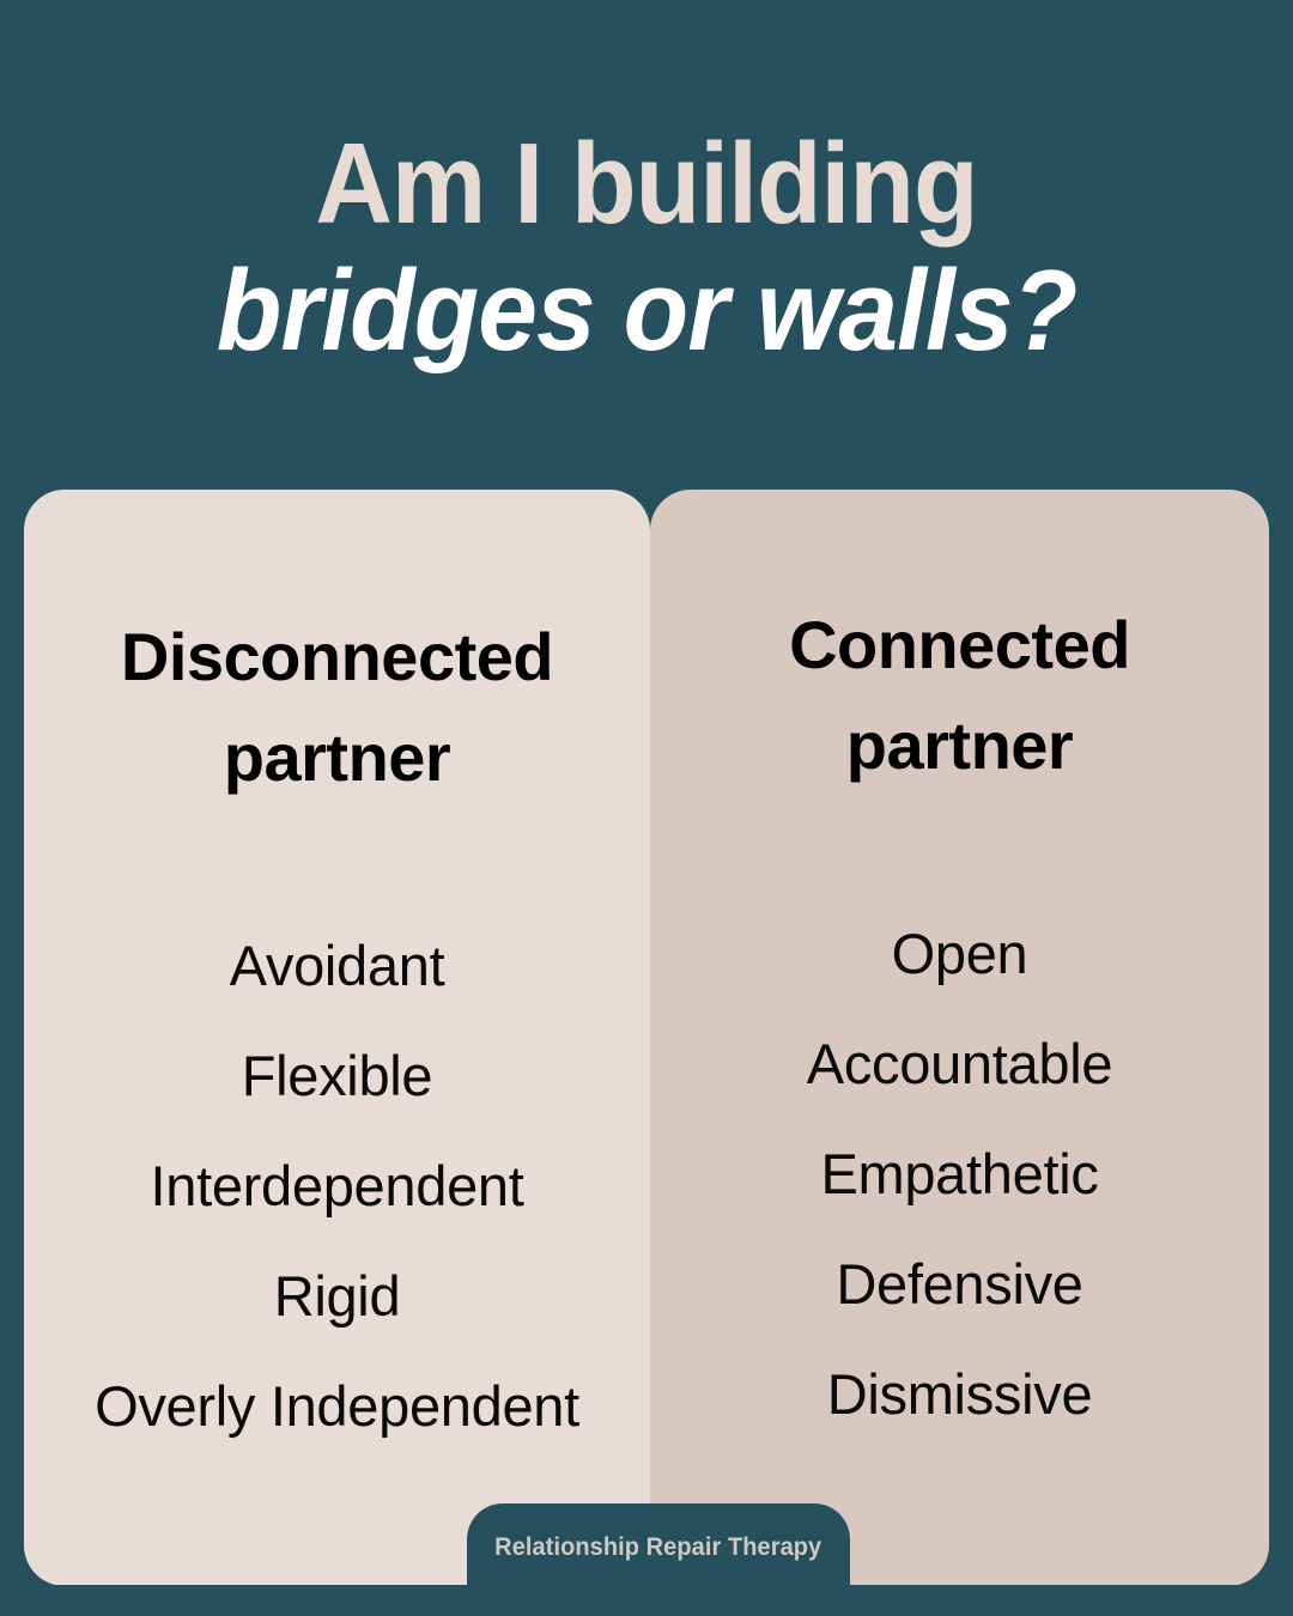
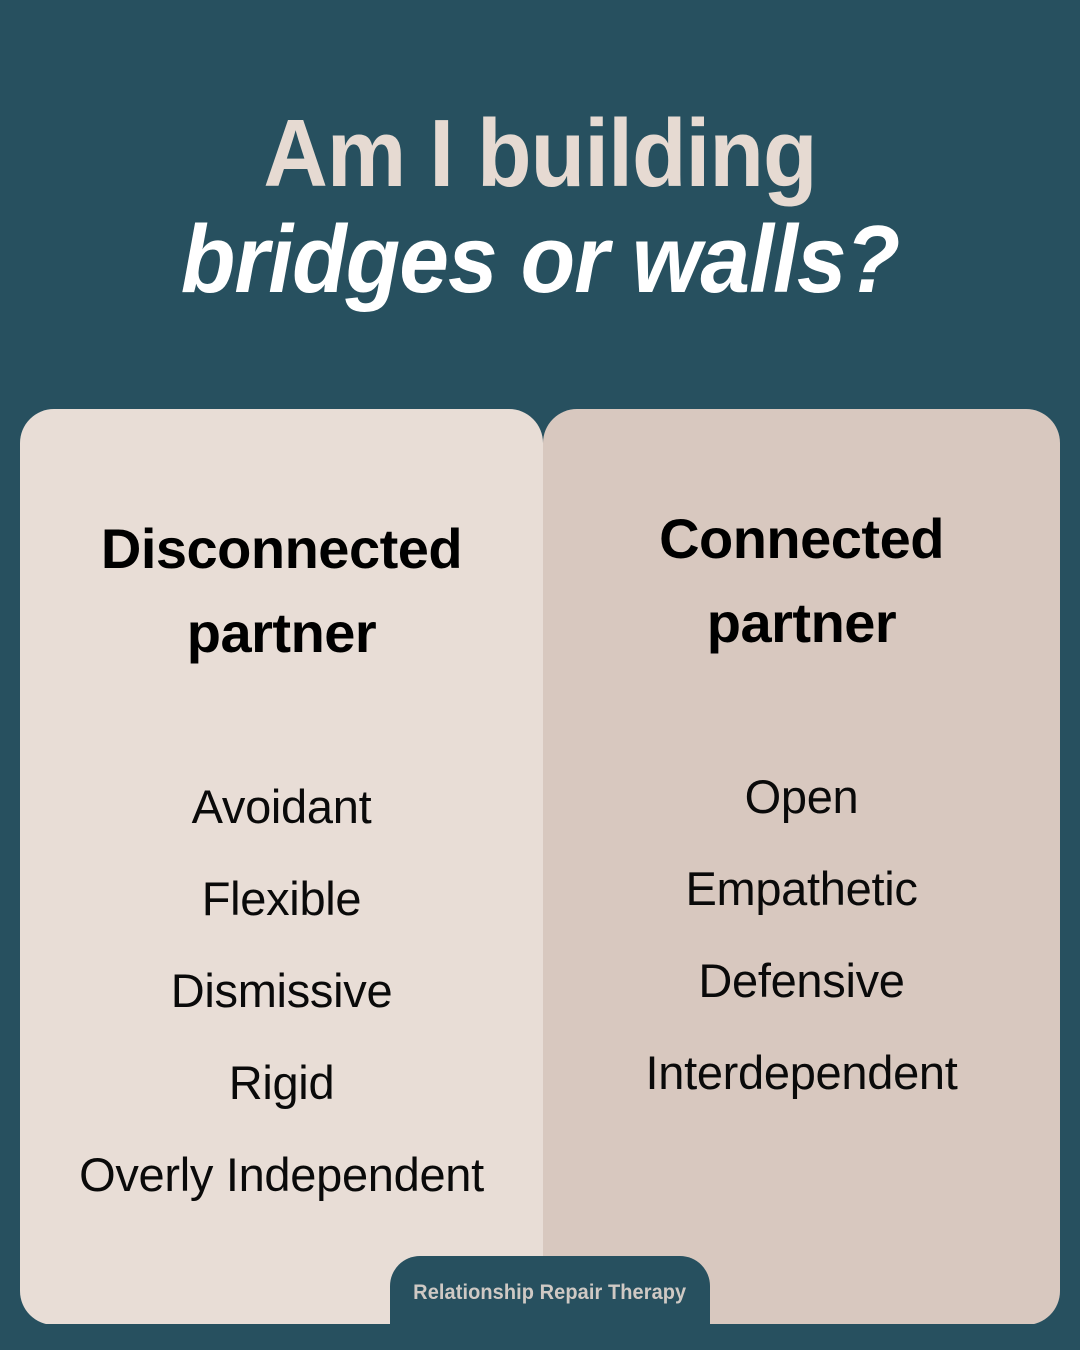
  Am I building
  bridges or walls?
  Disconnected partner
  Avoidant
  Flexible
- Interdependent
+ Dismissive
  Rigid
  Overly Independent
  Connected partner
  Open
- Accountable
  Empathetic
  Defensive
- Dismissive
+ Interdependent
  Relationship Repair Therapy
